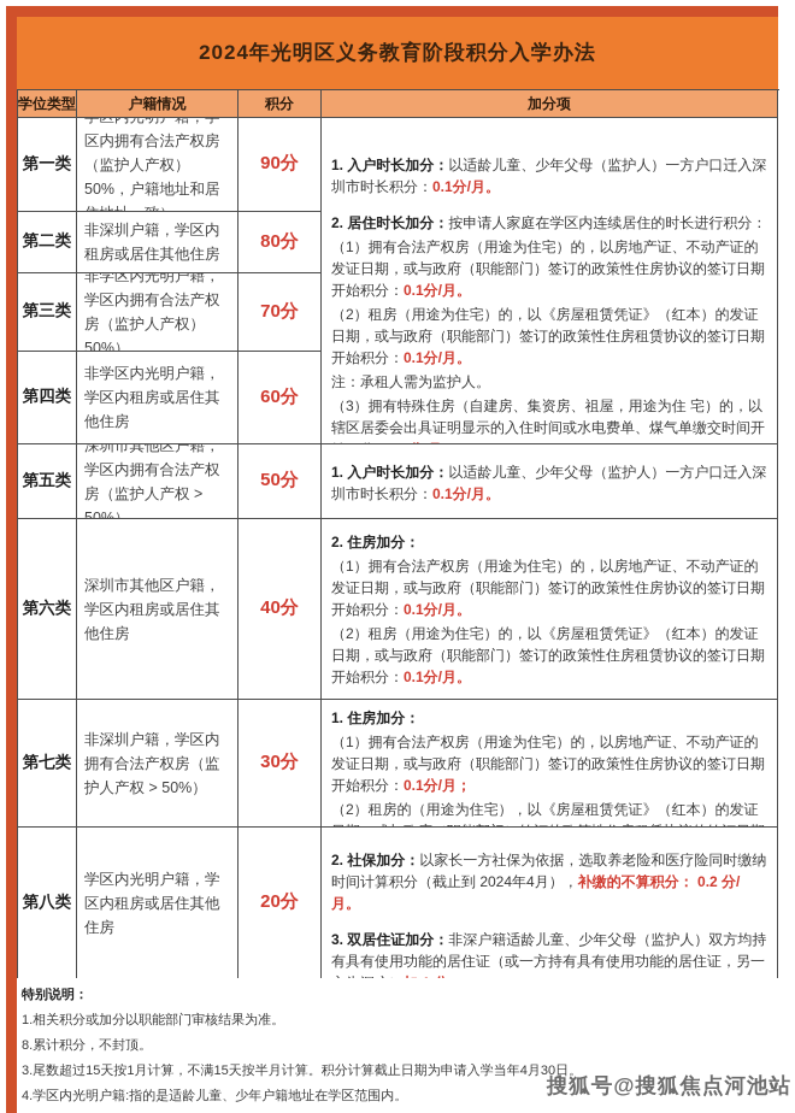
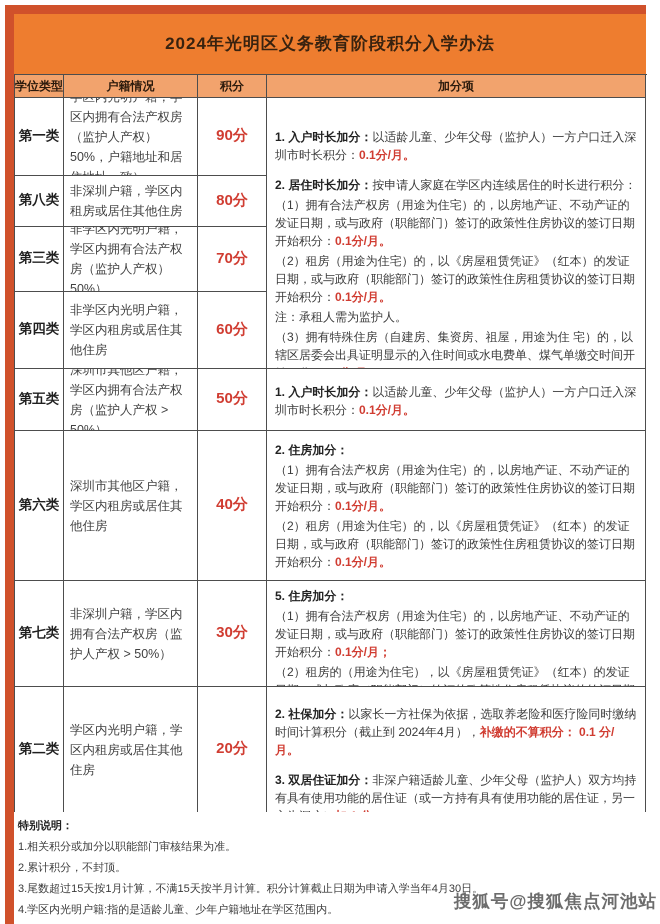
  2024年光明区义务教育阶段积分入学办法
  学位类型
  户籍情况
  积分
  加分项
  第一类
- 第二类
+ 第八类
  第三类
  第四类
  第五类
  第六类
  第七类
- 第八类
+ 第二类
  非深圳户籍，学区内租房或居住其他住房
  非学区内光明户籍，学区内拥有合法产权房（监护人产权）50%）
  非学区内光明户籍，学区内租房或居住其他住房
  深圳市其他区户籍，学区内拥有合法产权房（监护人产权 > 50%）
  深圳市其他区户籍，学区内租房或居住其他住房
  非深圳户籍，学区内拥有合法产权房（监护人产权 > 50%）
  学区内光明户籍，学区内租房或居住其他住房
  90分
  80分
  70分
  60分
  50分
  40分
  30分
  20分
  1. 入户时长加分：以适龄儿童、少年父母（监护人）一方户口迁入深圳市时长积分：0.1分/月。
  2. 居住时长加分：按申请人家庭在学区内连续居住的时长进行积分：
  （1）拥有合法产权房（用途为住宅）的，以房地产证、不动产证的发证日期，或与政府（职能部门）签订的政策性住房协议的签订日期开始积分：0.1分/月。
  （2）租房（用途为住宅）的，以《房屋租赁凭证》（红本）的发证日期，或与政府（职能部门）签订的政策性住房租赁协议的签订日期开始积分：0.1分/月。
  注：承租人需为监护人。
  （3）拥有特殊住房（自建房、集资房、祖屋，用途为住 宅）的，以辖区居委会出具证明显示的入住时间或水电费单、煤气单缴交时间开
  1. 入户时长加分：以适龄儿童、少年父母（监护人）一方户口迁入深圳市时长积分：0.1分/月。
  2. 住房加分：
  （1）拥有合法产权房（用途为住宅）的，以房地产证、不动产证的发证日期，或与政府（职能部门）签订的政策性住房协议的签订日期开始积分：0.1分/月。
  （2）租房（用途为住宅）的，以《房屋租赁凭证》（红本）的发证日期，或与政府（职能部门）签订的政策性住房租赁协议的签订日期开始积分：0.1分/月。
- 1. 住房加分：
+ 5. 住房加分：
  （1）拥有合法产权房（用途为住宅）的，以房地产证、不动产证的发证日期，或与政府（职能部门）签订的政策性住房协议的签订日期开始积分：0.1分/月；
- 2. 社保加分：以家长一方社保为依据，选取养老险和医疗险同时缴纳时间计算积分（截止到 2024年4月），补缴的不算积分： 0.2 分/月。
+ 2. 社保加分：以家长一方社保为依据，选取养老险和医疗险同时缴纳时间计算积分（截止到 2024年4月），补缴的不算积分： 0.1 分/月。
  3. 双居住证加分：非深户籍适龄儿童、少年父母（监护人）双方均持有具有使用功能的居住证（或一方持有具有使用功能的居住证，另一
  特别说明：
  1.相关积分或加分以职能部门审核结果为准。
- 8.累计积分，不封顶。
+ 2.累计积分，不封顶。
  3.尾数超过15天按1月计算，不满15天按半月计算。积分计算截止日期为申请入学当年4月30日。
  4.学区内光明户籍:指的是适龄儿童、少年户籍地址在学区范围内。
  搜狐号@搜狐焦点河池站
